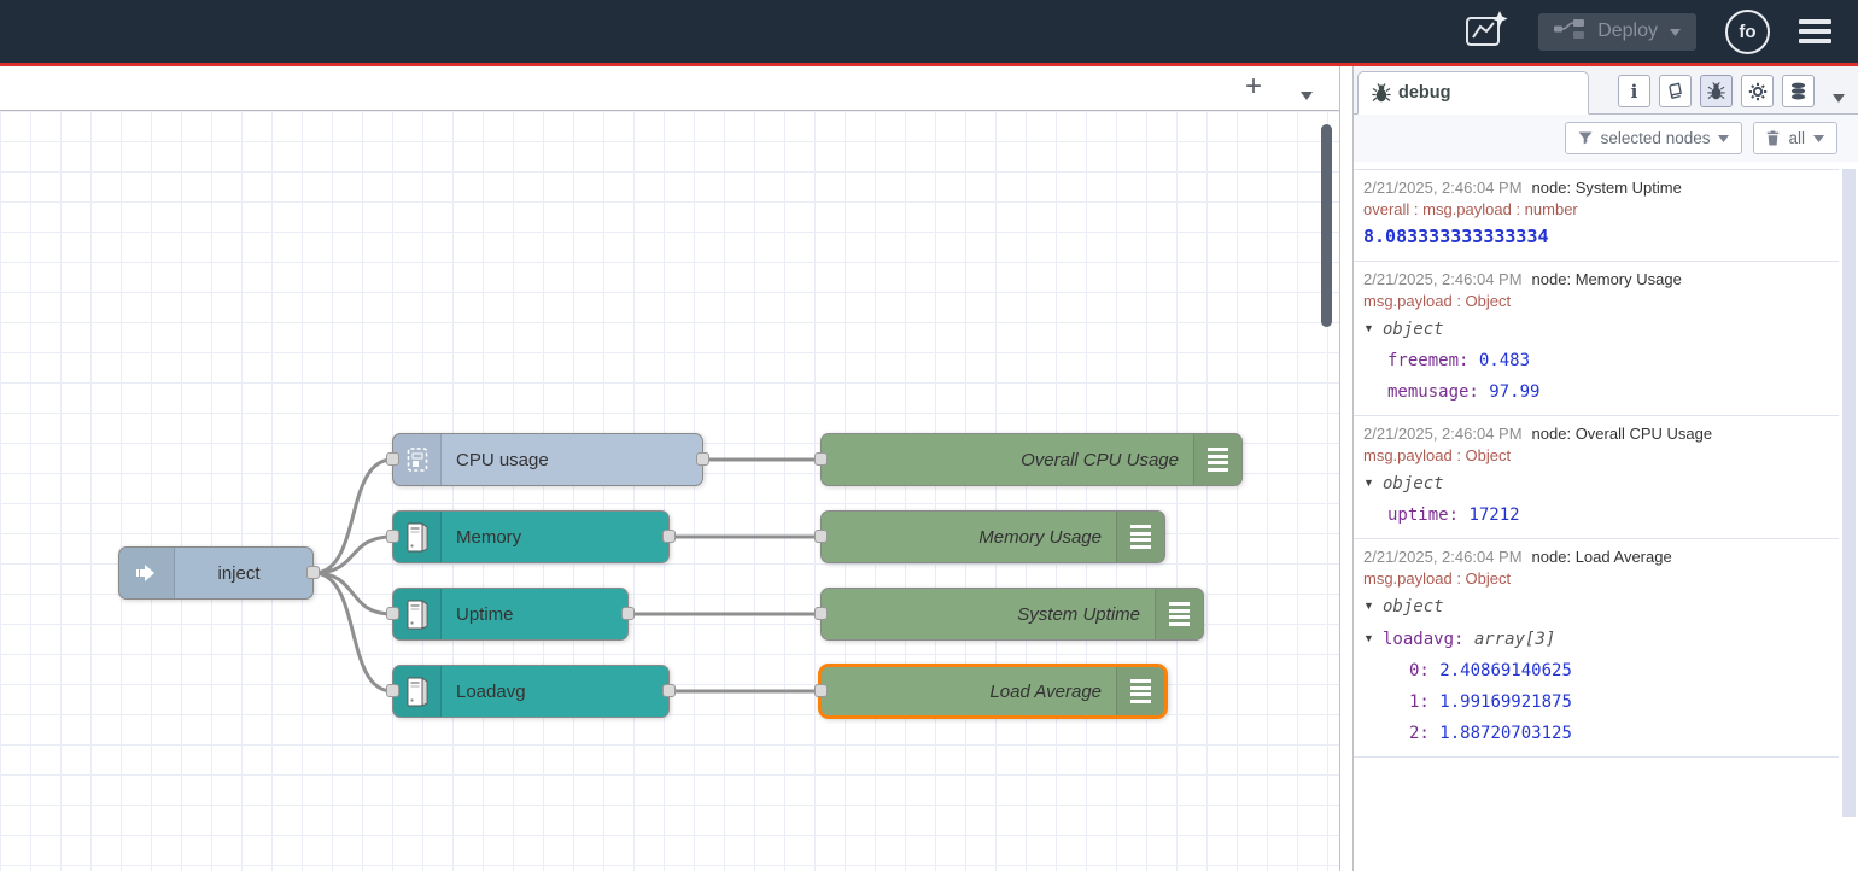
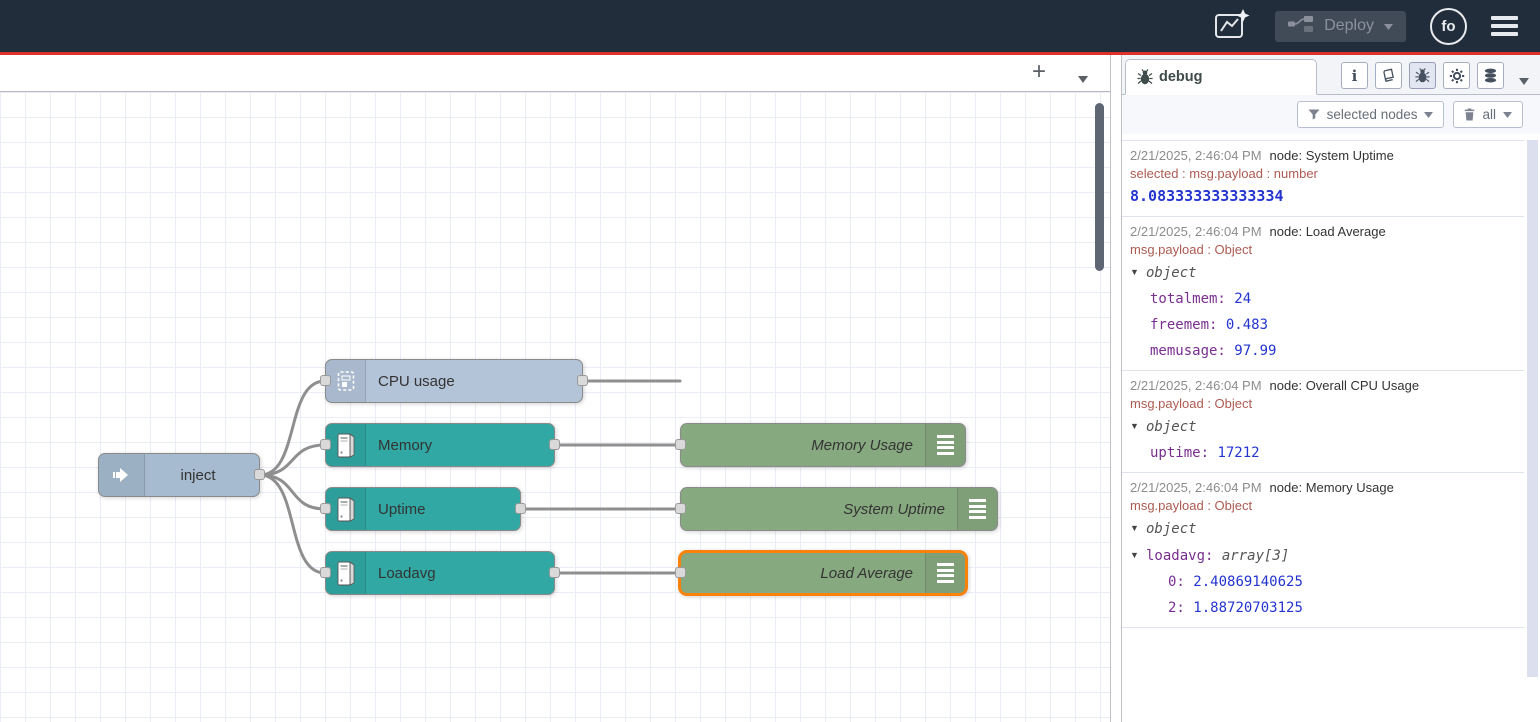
  Deploy
  fo
  +
  inject
  CPU usage
  Memory
  Uptime
  Loadavg
- Overall CPU Usage
  Memory Usage
  System Uptime
  Load Average
  debug
  i
  selected nodes
  all
  2/21/2025, 2:46:04 PM node: System Uptime
- overall : msg.payload : number
+ selected : msg.payload : number
  8.083333333333334
- 2/21/2025, 2:46:04 PM node: Memory Usage
+ 2/21/2025, 2:46:04 PM node: Load Average
  msg.payload : Object
  ▼ object
+ totalmem: 24
  freemem: 0.483
  memusage: 97.99
  2/21/2025, 2:46:04 PM node: Overall CPU Usage
  msg.payload : Object
  ▼ object
  uptime: 17212
- 2/21/2025, 2:46:04 PM node: Load Average
+ 2/21/2025, 2:46:04 PM node: Memory Usage
  msg.payload : Object
  ▼ object
  ▼ loadavg: array[3]
  0: 2.40869140625
- 1: 1.99169921875
  2: 1.88720703125
